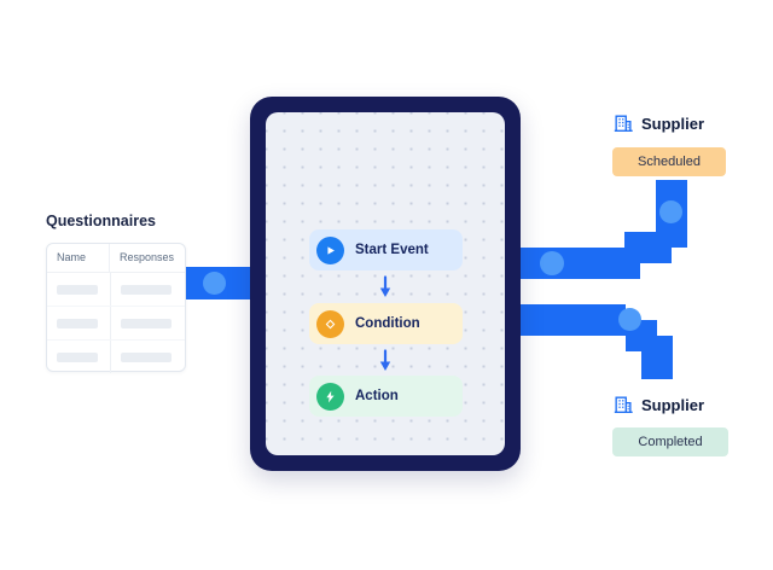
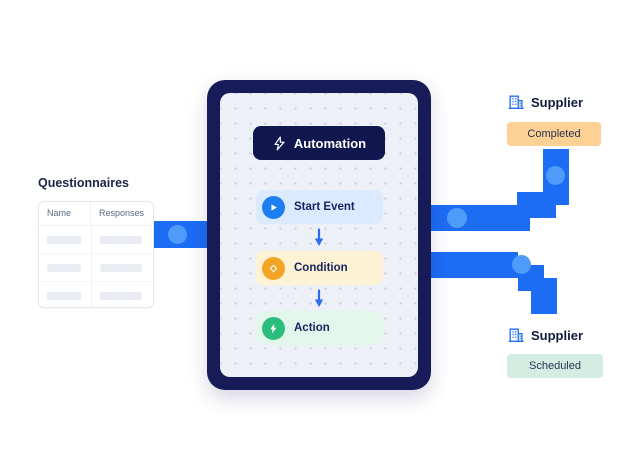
  Questionnaires
  Name
  Responses
+ Automation
  Start Event
  Condition
  Action
  Supplier
- Scheduled
+ Completed
  Supplier
- Completed
+ Scheduled
